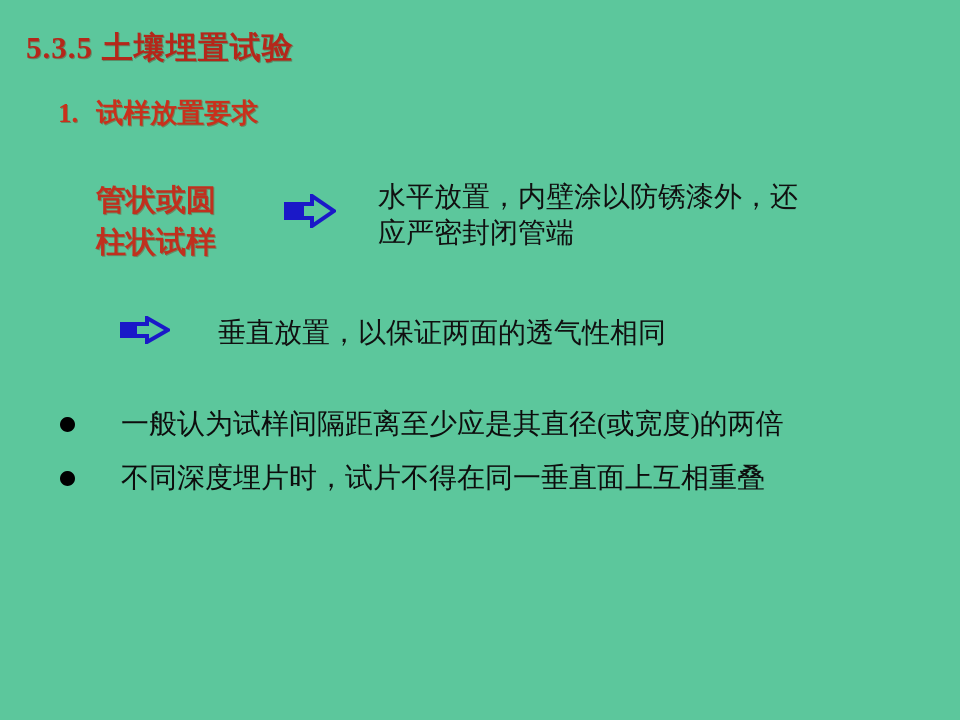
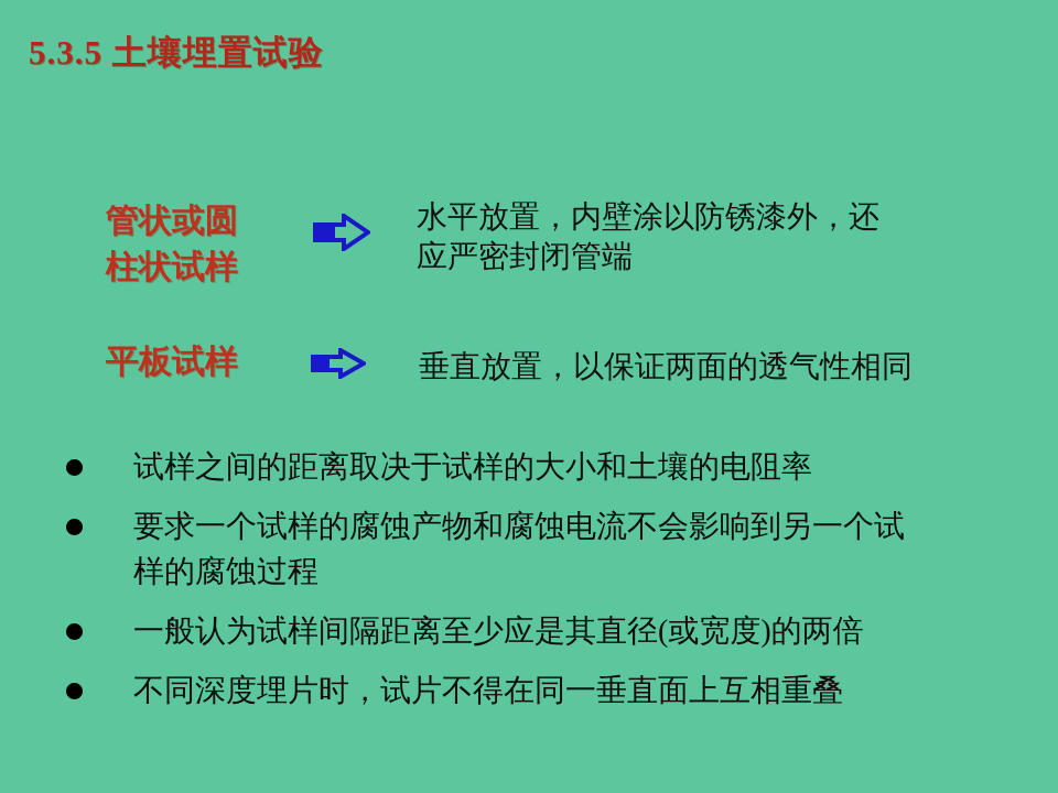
  5.3.5 土壤埋置试验
- 1. 试样放置要求
  管状或圆
  柱状试样
  水平放置，内壁涂以防锈漆外，还
  应严密封闭管端
+ 平板试样
  垂直放置，以保证两面的透气性相同
+ 试样之间的距离取决于试样的大小和土壤的电阻率
+ 要求一个试样的腐蚀产物和腐蚀电流不会影响到另一个试
+ 样的腐蚀过程
  一般认为试样间隔距离至少应是其直径(或宽度)的两倍
  不同深度埋片时，试片不得在同一垂直面上互相重叠
